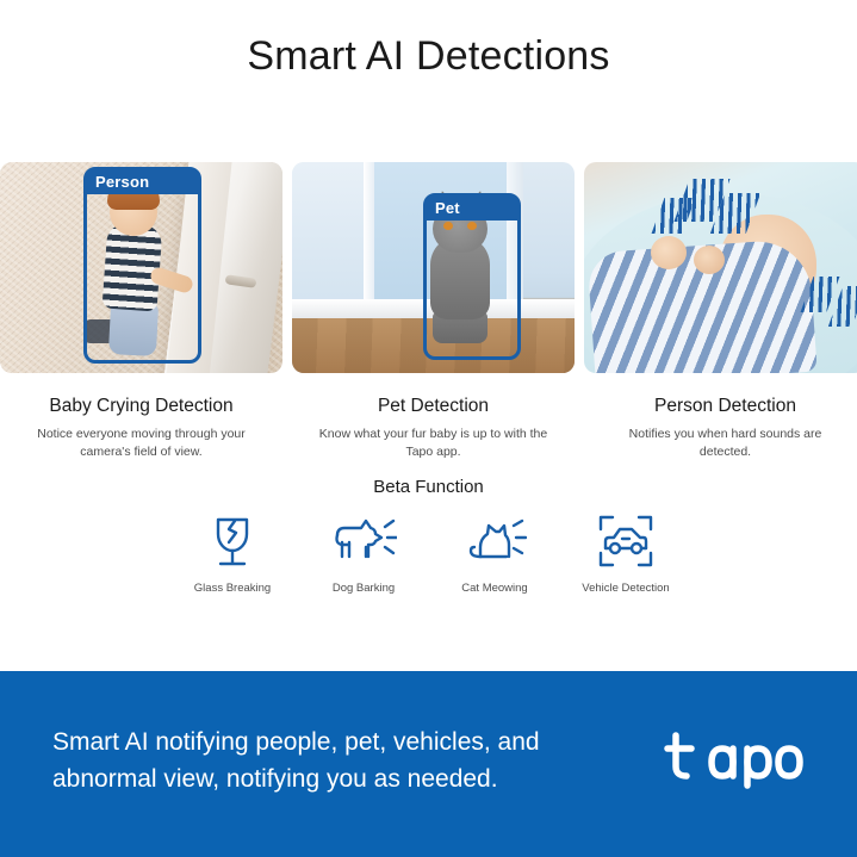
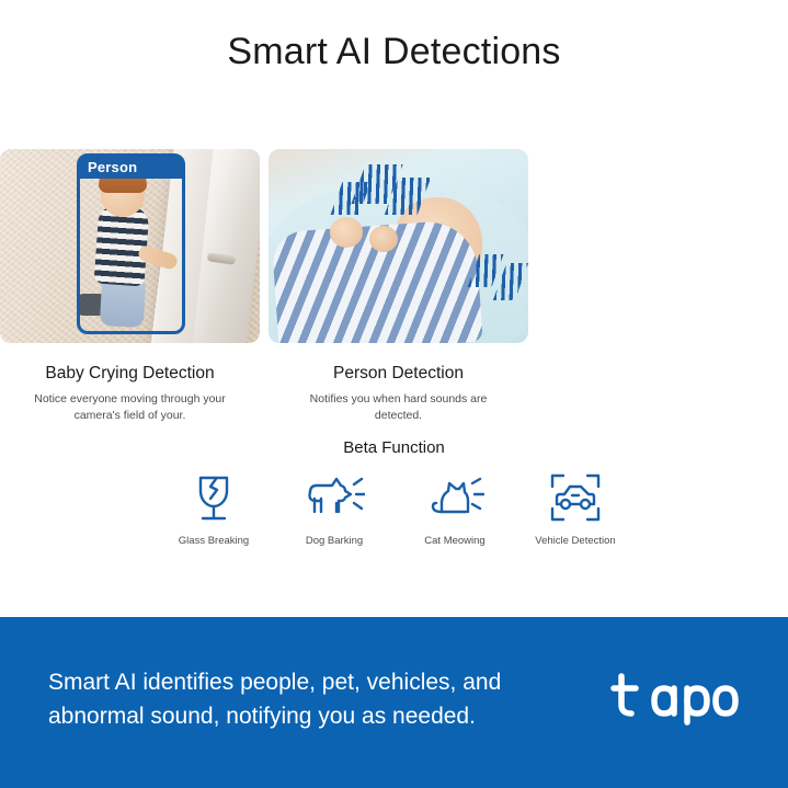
  Smart AI Detections
  Person
  Baby Crying Detection
- Notice everyone moving through your camera's field of view.
+ Notice everyone moving through your camera's field of your.
- Pet
- Pet Detection
- Know what your fur baby is up to with the Tapo app.
  Person Detection
  Notifies you when hard sounds are detected.
  Beta Function
  Glass Breaking
  Dog Barking
  Cat Meowing
  Vehicle Detection
- Smart AI notifying people, pet, vehicles, and
+ Smart AI identifies people, pet, vehicles, and
- abnormal view, notifying you as needed.
+ abnormal sound, notifying you as needed.
